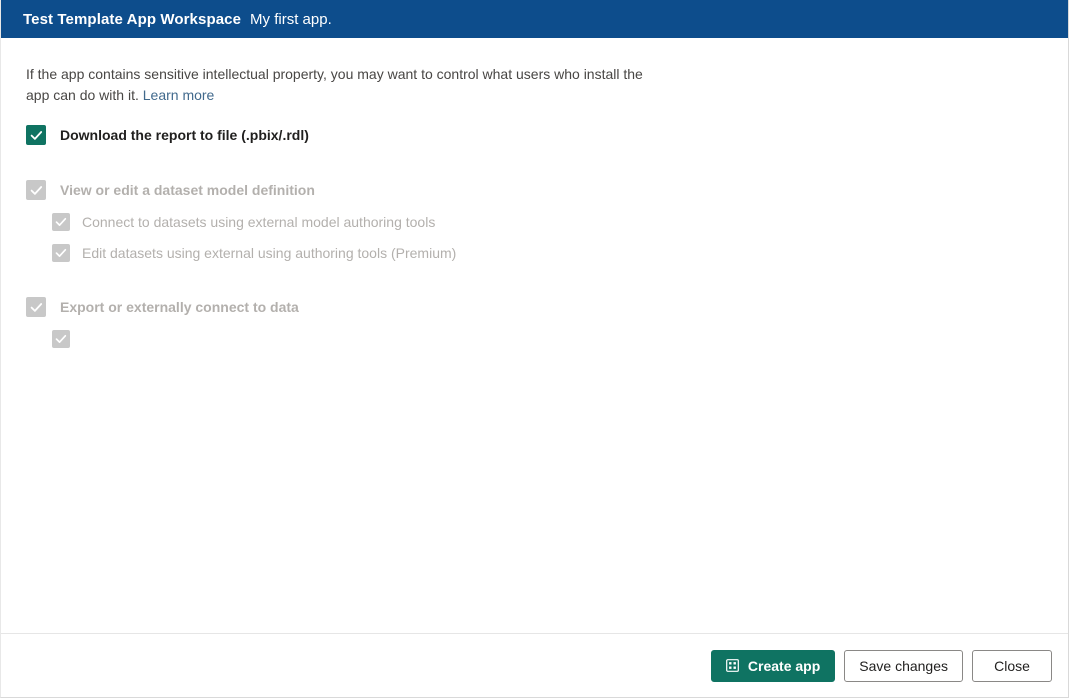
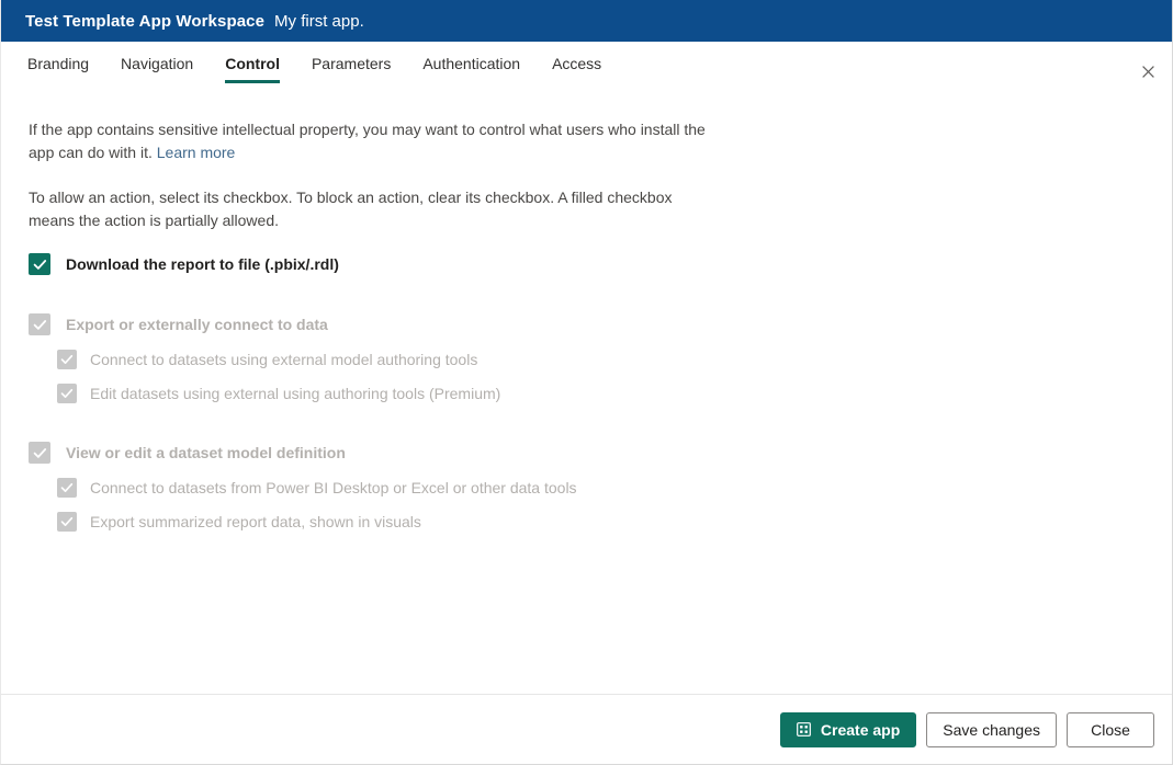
  Test Template App Workspace
  My first app.
+ Branding
+ Navigation
+ Control
+ Parameters
+ Authentication
+ Access
  If the app contains sensitive intellectual property, you may want to control what users who install the app can do with it. Learn more
+ To allow an action, select its checkbox. To block an action, clear its checkbox. A filled checkbox means the action is partially allowed.
  Download the report to file (.pbix/.rdl)
- View or edit a dataset model definition
+ Export or externally connect to data
  Connect to datasets using external model authoring tools
  Edit datasets using external using authoring tools (Premium)
- Export or externally connect to data
+ View or edit a dataset model definition
+ Connect to datasets from Power BI Desktop or Excel or other data tools
+ Export summarized report data, shown in visuals
  Create app
  Save changes
  Close
